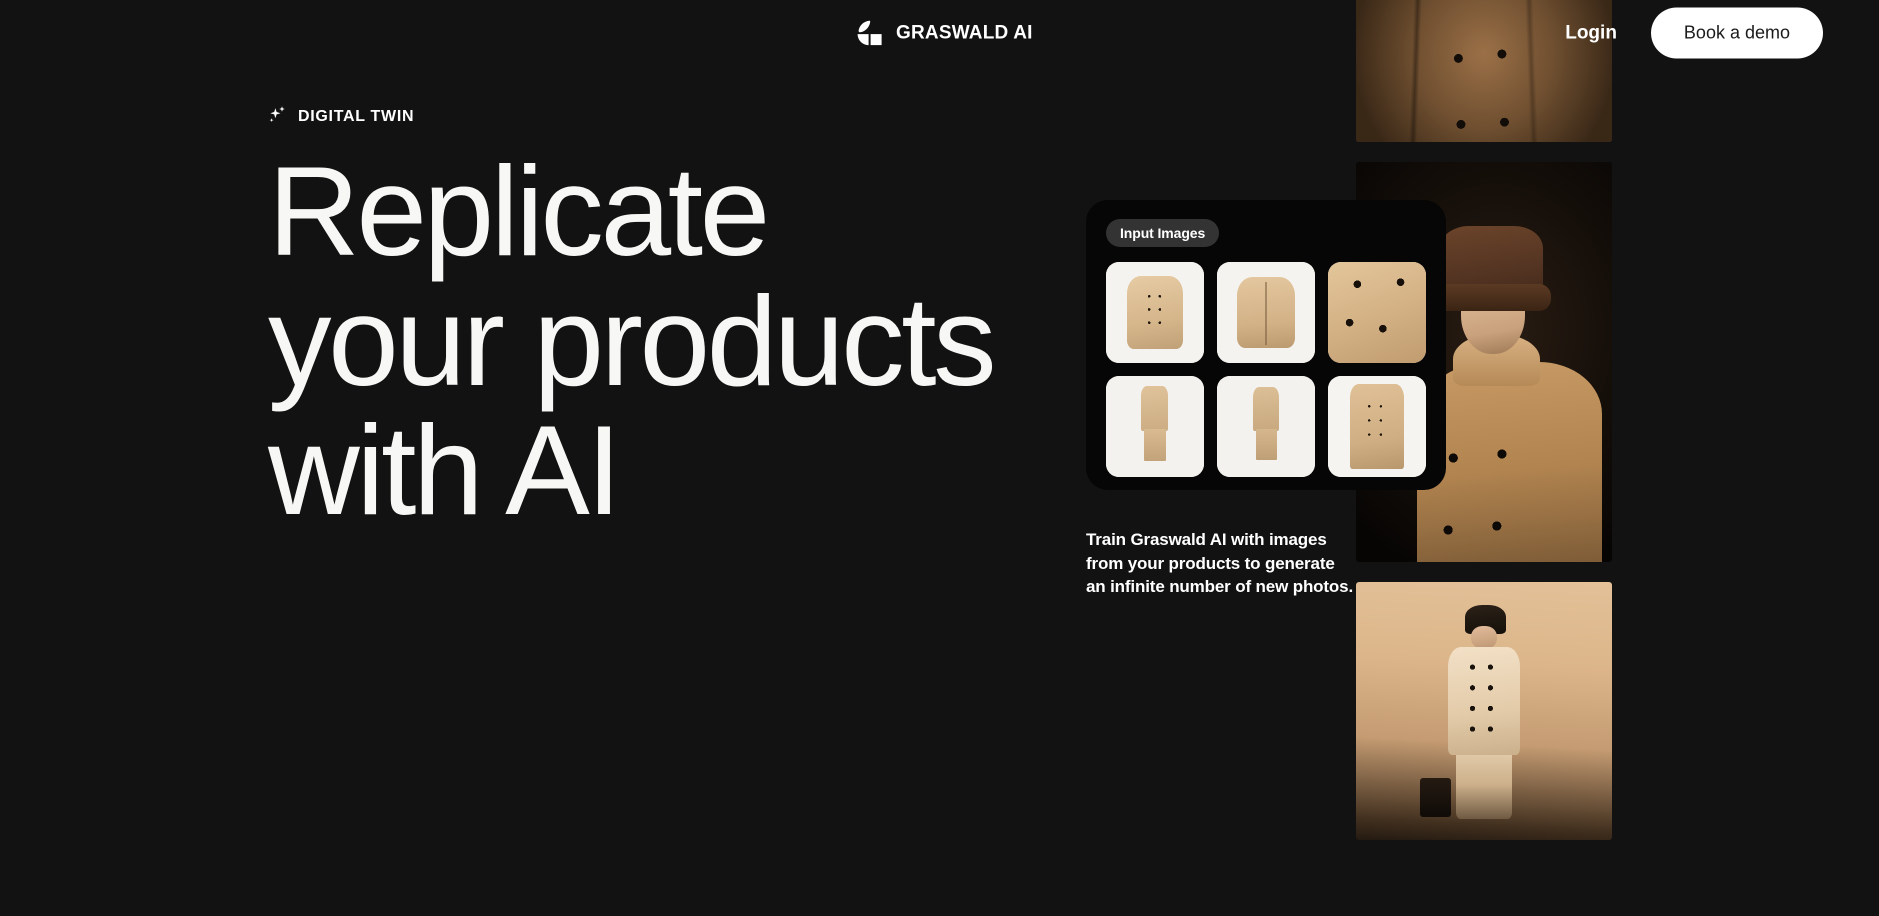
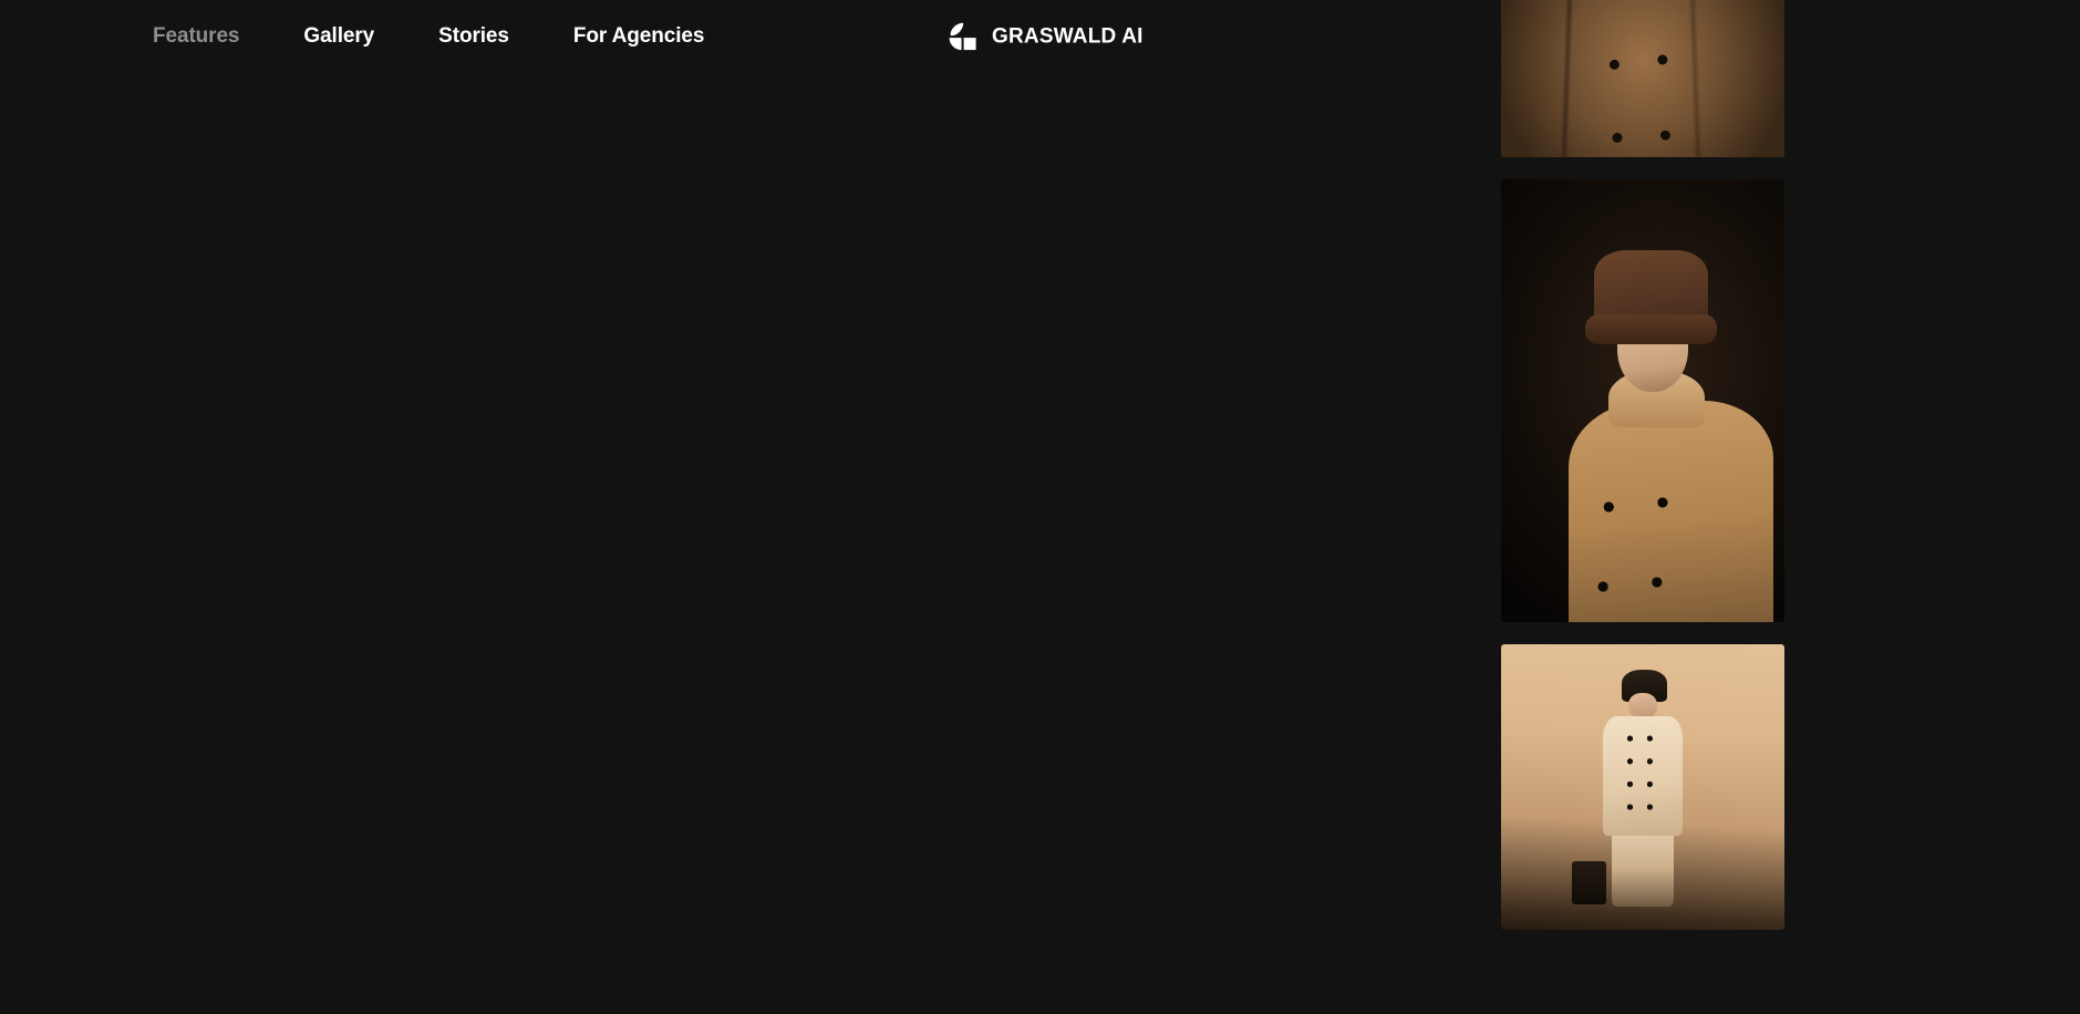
+ Features
+ Gallery
+ Stories
+ For Agencies
  GRASWALD AI
- Login
- Book a demo
- DIGITAL TWIN
- Replicate your products with AI
- Input Images
- Train Graswald AI with images from your products to generate an infinite number of new photos.
